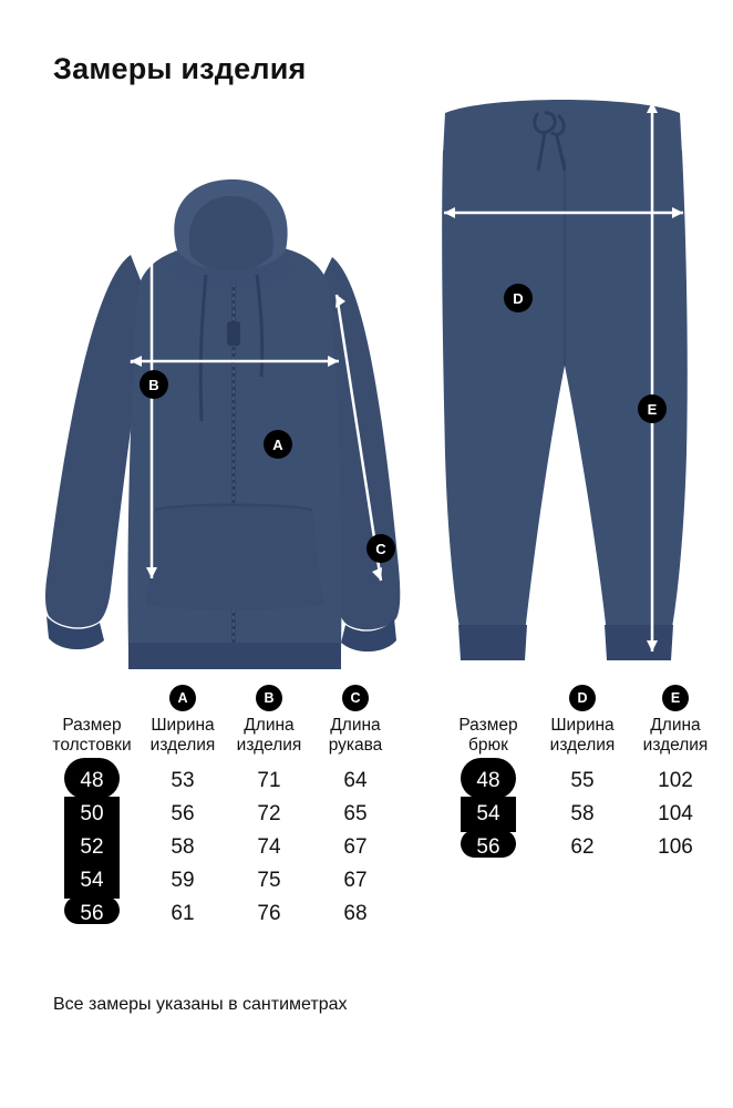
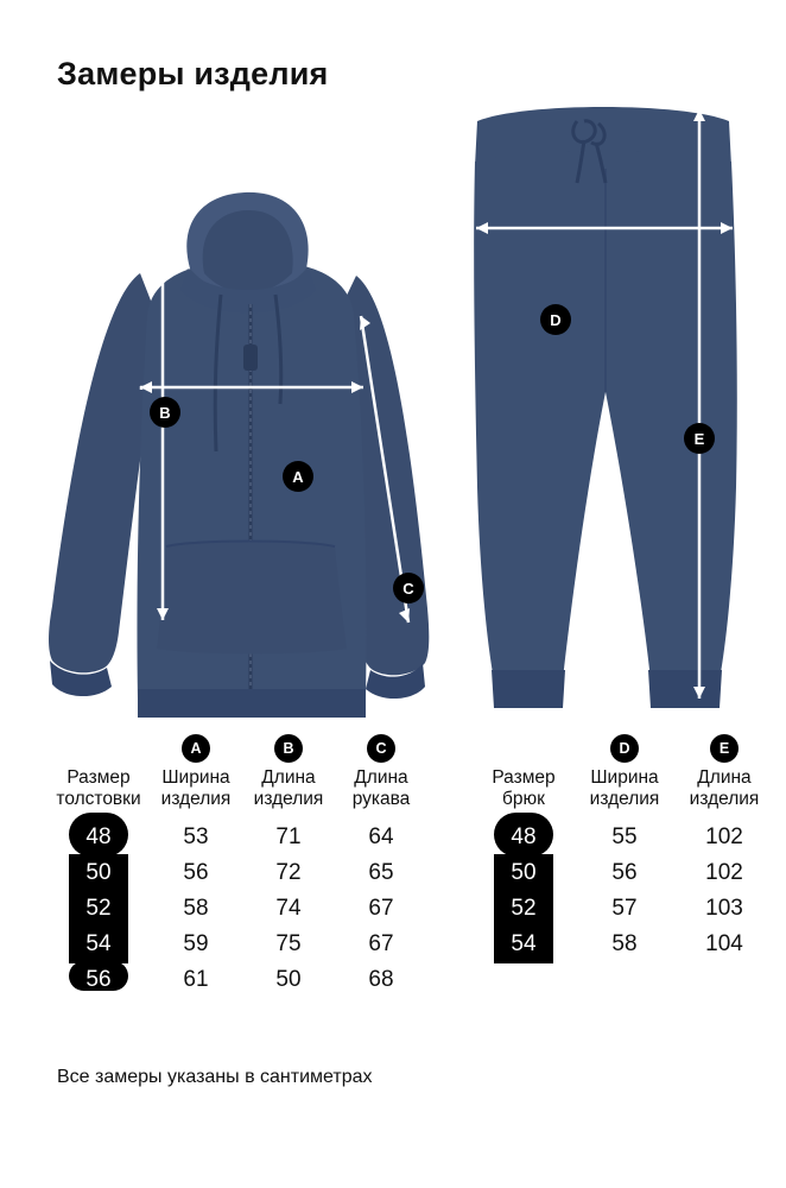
  Замеры изделия
  B
  A
  C
  D
  E
  	A	B	C
  Размер толстовки	Ширина изделия	Длина изделия	Длина рукава
  48	53	71	64
  50	56	72	65
  52	58	74	67
  54	59	75	67
- 56	61	76	68
+ 56	61	50	68
  	D	E
  Размер брюк	Ширина изделия	Длина изделия
  48	55	102
+ 50	56	102
+ 52	57	103
  54	58	104
- 56	62	106
  Все замеры указаны в сантиметрах
